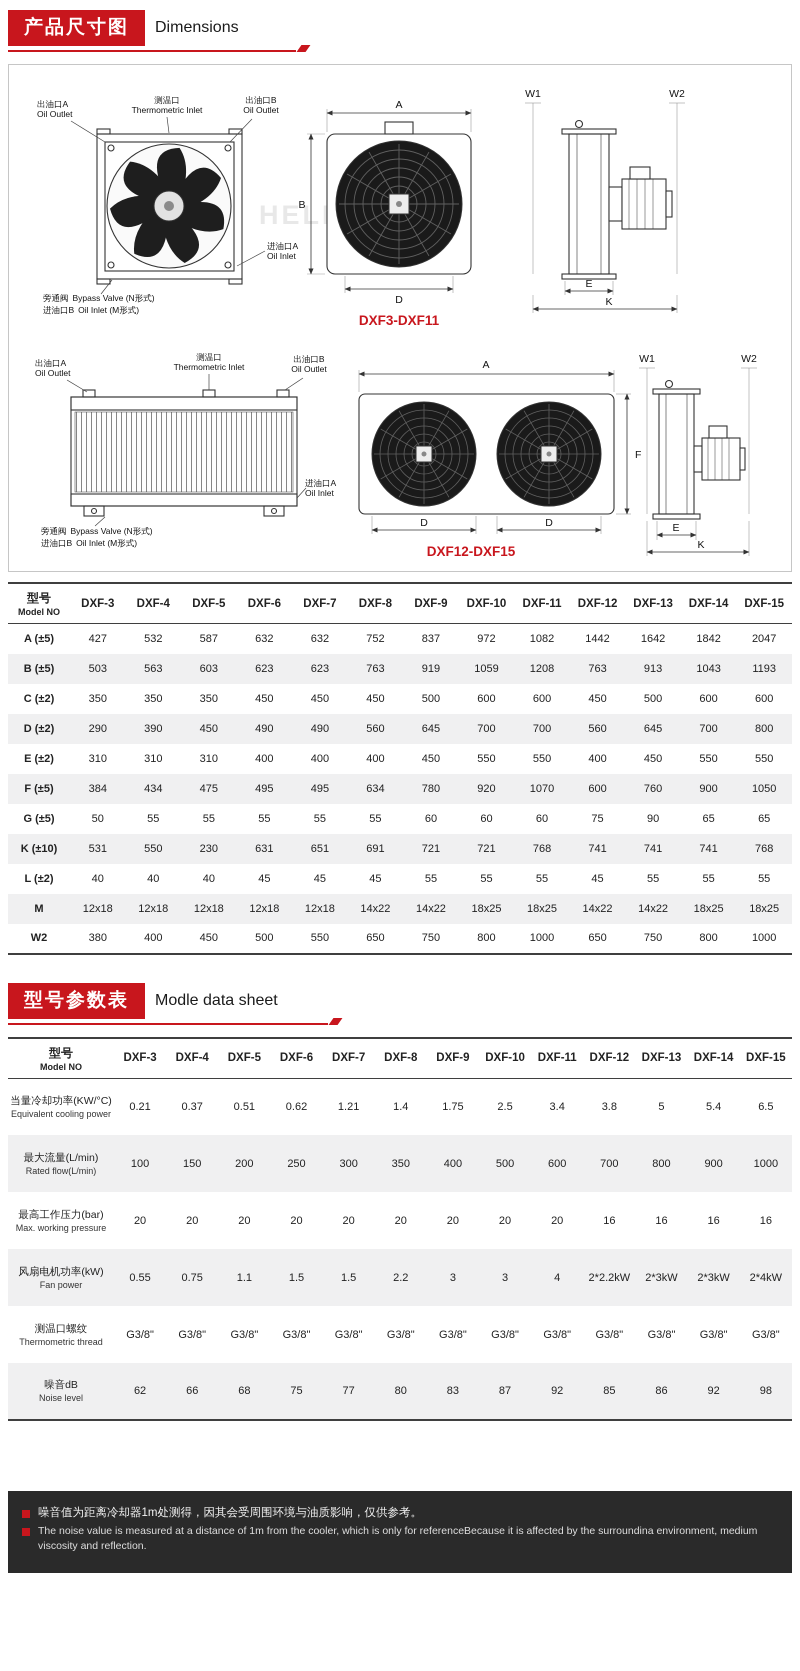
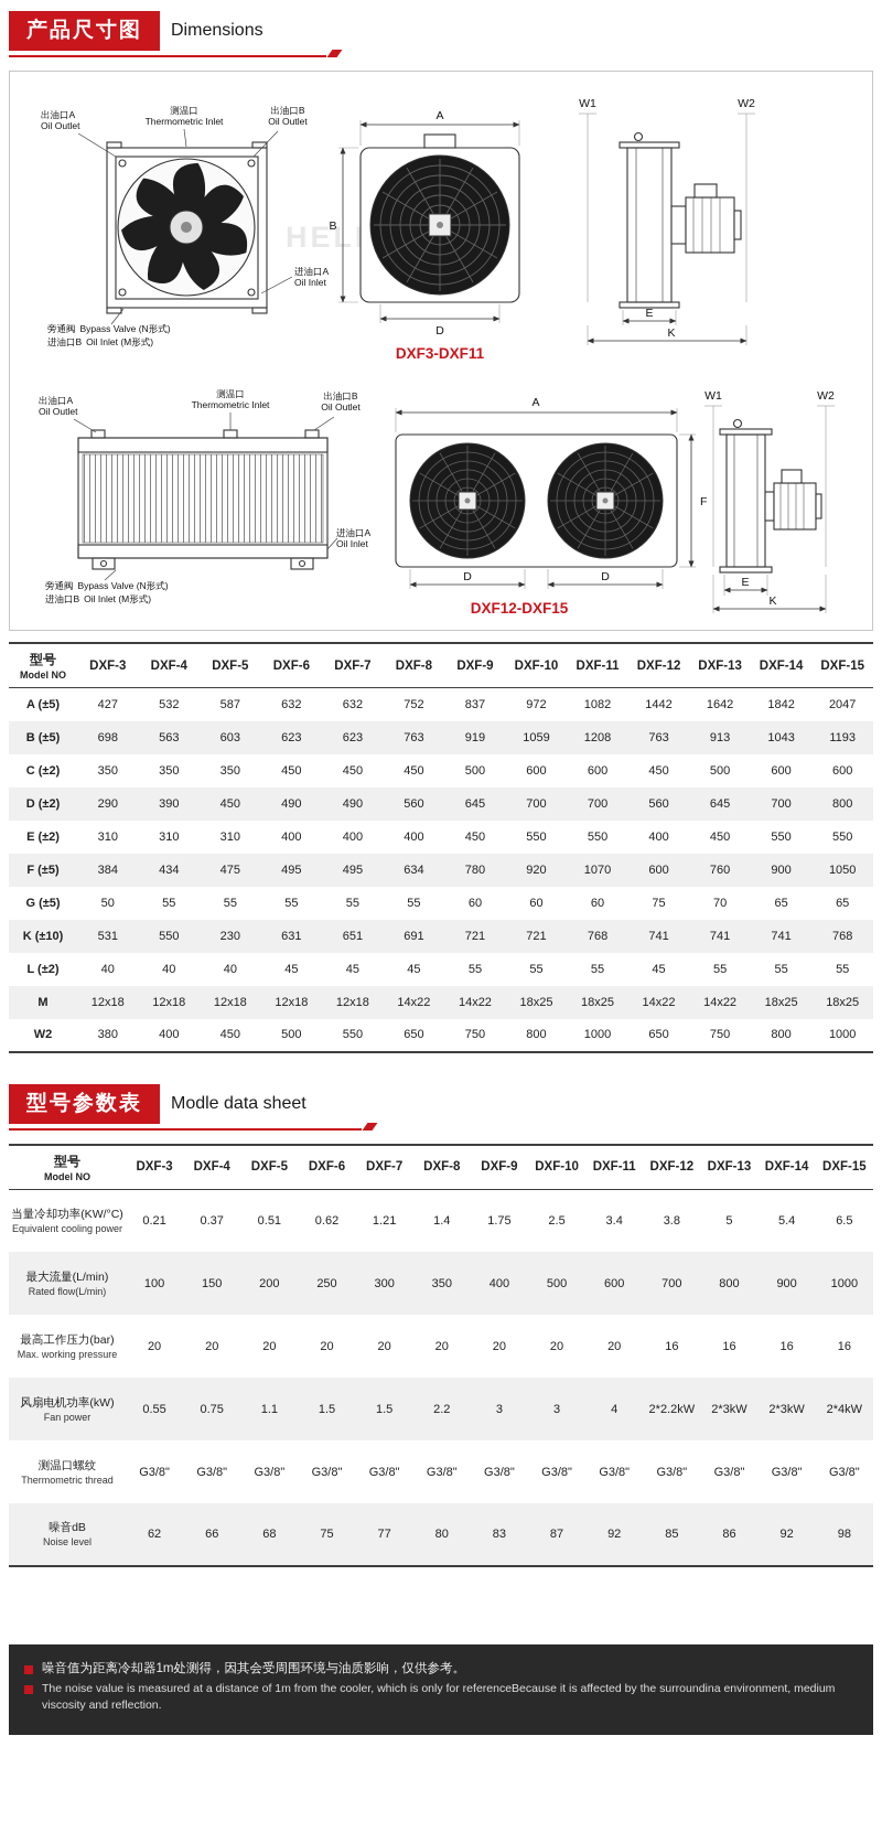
  产品尺寸图
  Dimensions
  出油口A
  Oil Outlet
  测温口
  Thermometric Inlet
  出油口B
  Oil Outlet
  进油口A
  Oil Inlet
  旁通阀 Bypass Valve (N形式)
  进油口B Oil Inlet (M形式)
  A
  B
  D
  W1
  W2
  E
  K
  DXF3-DXF11
  出油口A
  Oil Outlet
  测温口
  Thermometric Inlet
  出油口B
  Oil Outlet
  进油口A
  Oil Inlet
  旁通阀 Bypass Valve (N形式)
  进油口B Oil Inlet (M形式)
  A
  D
  D
  F
  W1
  W2
  E
  K
  DXF12-DXF15
  型号Model NO	DXF-3	DXF-4	DXF-5	DXF-6	DXF-7	DXF-8	DXF-9	DXF-10	DXF-11	DXF-12	DXF-13	DXF-14	DXF-15
  A (±5)	427	532	587	632	632	752	837	972	1082	1442	1642	1842	2047
- B (±5)	503	563	603	623	623	763	919	1059	1208	763	913	1043	1193
+ B (±5)	698	563	603	623	623	763	919	1059	1208	763	913	1043	1193
  C (±2)	350	350	350	450	450	450	500	600	600	450	500	600	600
  D (±2)	290	390	450	490	490	560	645	700	700	560	645	700	800
  E (±2)	310	310	310	400	400	400	450	550	550	400	450	550	550
  F (±5)	384	434	475	495	495	634	780	920	1070	600	760	900	1050
- G (±5)	50	55	55	55	55	55	60	60	60	75	90	65	65
+ G (±5)	50	55	55	55	55	55	60	60	60	75	70	65	65
  K (±10)	531	550	230	631	651	691	721	721	768	741	741	741	768
  L (±2)	40	40	40	45	45	45	55	55	55	45	55	55	55
  M	12x18	12x18	12x18	12x18	12x18	14x22	14x22	18x25	18x25	14x22	14x22	18x25	18x25
  W2	380	400	450	500	550	650	750	800	1000	650	750	800	1000
  型号参数表
  Modle data sheet
  型号Model NO	DXF-3	DXF-4	DXF-5	DXF-6	DXF-7	DXF-8	DXF-9	DXF-10	DXF-11	DXF-12	DXF-13	DXF-14	DXF-15
  当量冷却功率(KW/°C)Equivalent cooling power	0.21	0.37	0.51	0.62	1.21	1.4	1.75	2.5	3.4	3.8	5	5.4	6.5
  最大流量(L/min)Rated flow(L/min)	100	150	200	250	300	350	400	500	600	700	800	900	1000
  最高工作压力(bar)Max. working pressure	20	20	20	20	20	20	20	20	20	16	16	16	16
  风扇电机功率(kW)Fan power	0.55	0.75	1.1	1.5	1.5	2.2	3	3	4	2*2.2kW	2*3kW	2*3kW	2*4kW
  测温口螺纹Thermometric thread	G3/8"	G3/8"	G3/8"	G3/8"	G3/8"	G3/8"	G3/8"	G3/8"	G3/8"	G3/8"	G3/8"	G3/8"	G3/8"
  噪音dBNoise level	62	66	68	75	77	80	83	87	92	85	86	92	98
  噪音值为距离冷却器1m处测得，因其会受周围环境与油质影响，仅供参考。
  The noise value is measured at a distance of 1m from the cooler, which is only for referenceBecause it is affected by the surroundina environment, medium viscosity and reflection.
